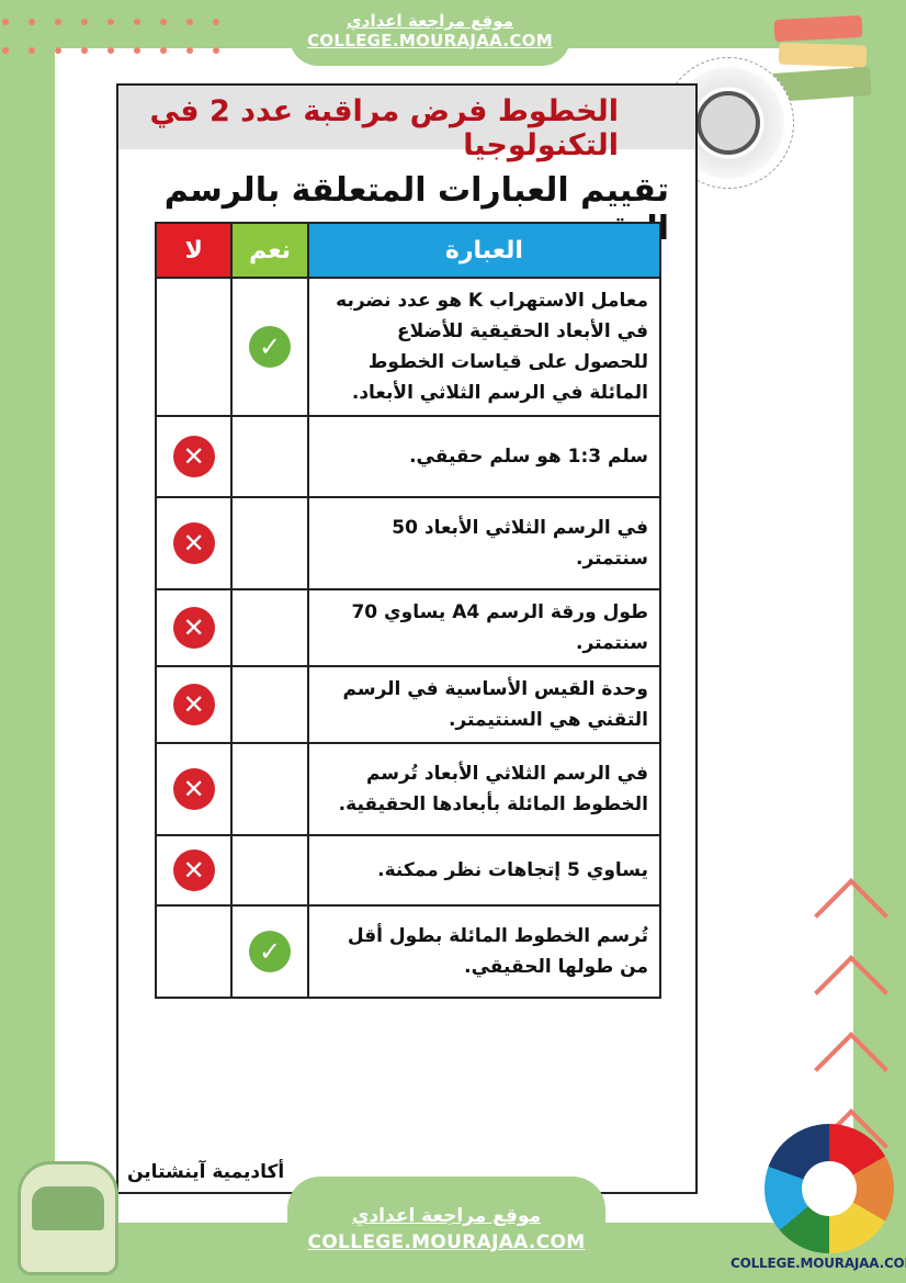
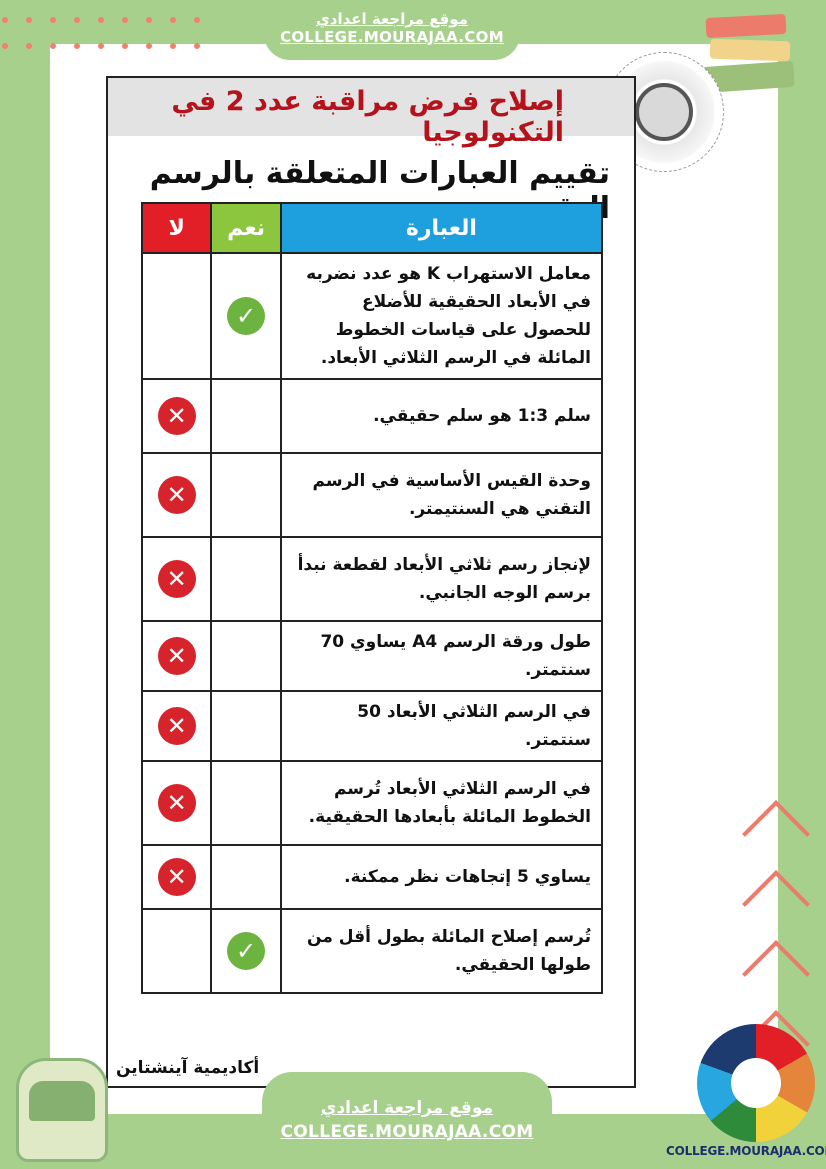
  موقع مراجعة اعدادي
  COLLEGE.MOURAJAA.COM
- الخطوط فرض مراقبة عدد 2 في التكنولوجيا
+ إصلاح فرض مراقبة عدد 2 في التكنولوجيا
  تقييم العبارات المتعلقة بالرسم ا
  العبارة	نعم	لا
  معامل الاستهراب K هو عدد نضربه في الأبعاد الحقيقية للأضلاع للحصول على قياسات الخطوط المائلة في الرسم الثلاثي الأبعاد.	✓
  سلم 1:3 هو سلم حقيقي.		✕
- في الرسم الثلاثي الأبعاد 50 سنتمتر.		✕
+ وحدة القيس الأساسية في الرسم التقني هي السنتيمتر.		✕
+ لإنجاز رسم ثلاثي الأبعاد لقطعة نبدأ برسم الوجه الجانبي.		✕
  طول ورقة الرسم A4 يساوي 70 سنتمتر.		✕
- وحدة القيس الأساسية في الرسم التقني هي السنتيمتر.		✕
+ في الرسم الثلاثي الأبعاد 50 سنتمتر.		✕
  في الرسم الثلاثي الأبعاد تُرسم الخطوط المائلة بأبعادها الحقيقية.		✕
  يساوي 5 إتجاهات نظر ممكنة.		✕
- تُرسم الخطوط المائلة بطول أقل من طولها الحقيقي.	✓
+ تُرسم إصلاح المائلة بطول أقل من طولها الحقيقي.	✓
  أكاديمية آينشتاين
  موقع مراجعة اعدادي
  COLLEGE.MOURAJAA.COM
  COLLEGE.MOURAJAA.CO
